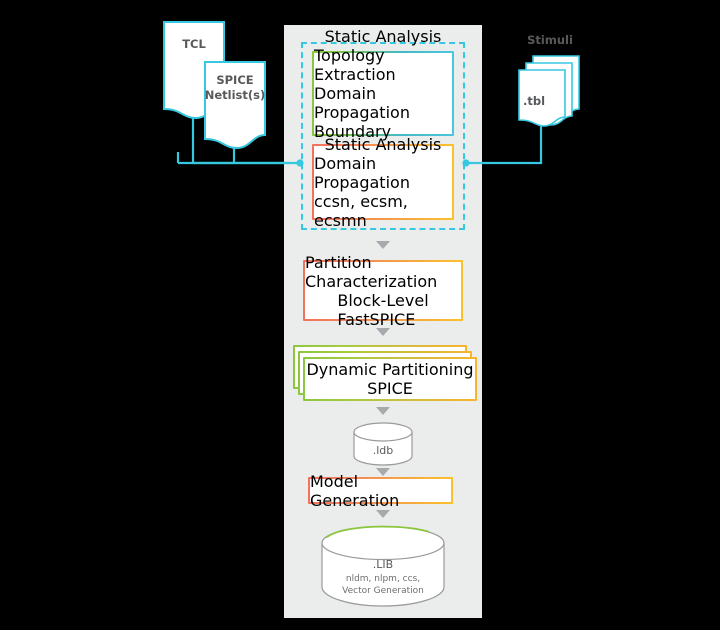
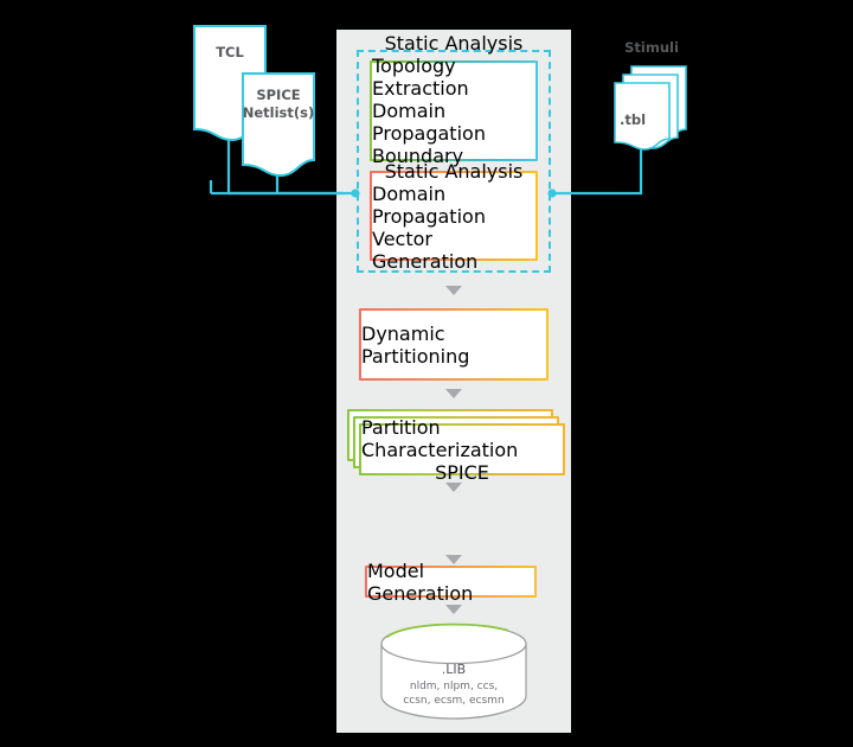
  TCL
  SPICE
  Netlist(s)
  Stimuli
  .tbl
  Static Analysis
  Topology Extraction
  Domain Propagation
  Static Analysis
  Domain Propagation
- ccsn, ecsm, ecsmn
+ Vector Generation
- Partition Characterization
+ Dynamic Partitioning
- Block-Level
- FastSPICE
- Dynamic Partitioning
+ Partition Characterization
  SPICE
- .ldb
  Model Generation
  .LIB
  nldm, nlpm, ccs,
- Vector Generation
+ ccsn, ecsm, ecsmn
